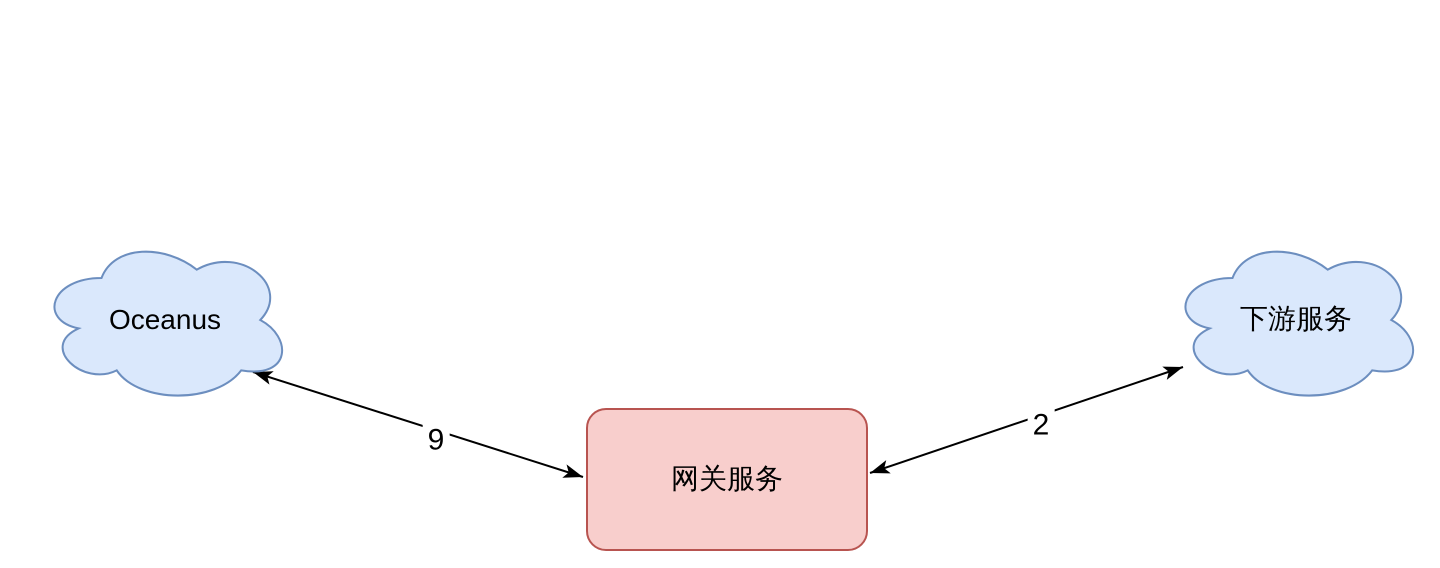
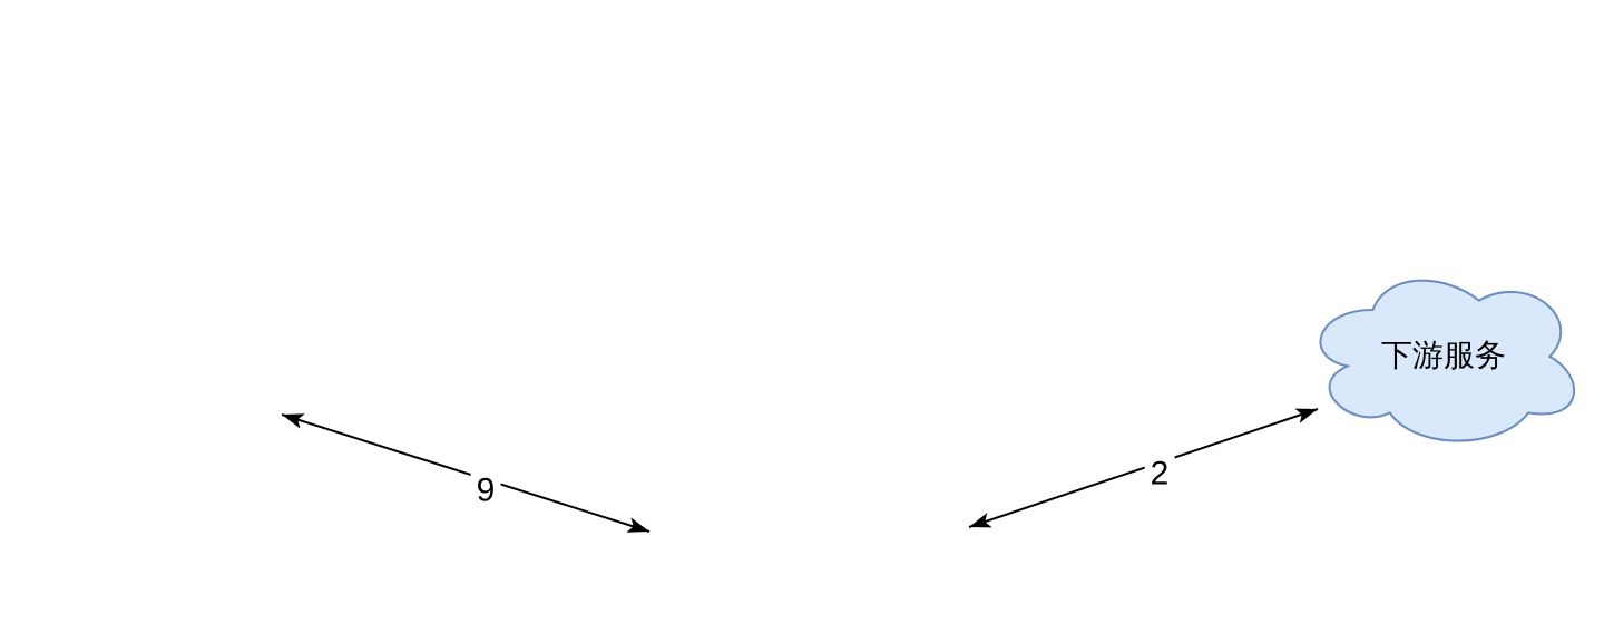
- 网关服务
- Oceanus
  下游服务
  9
  2
